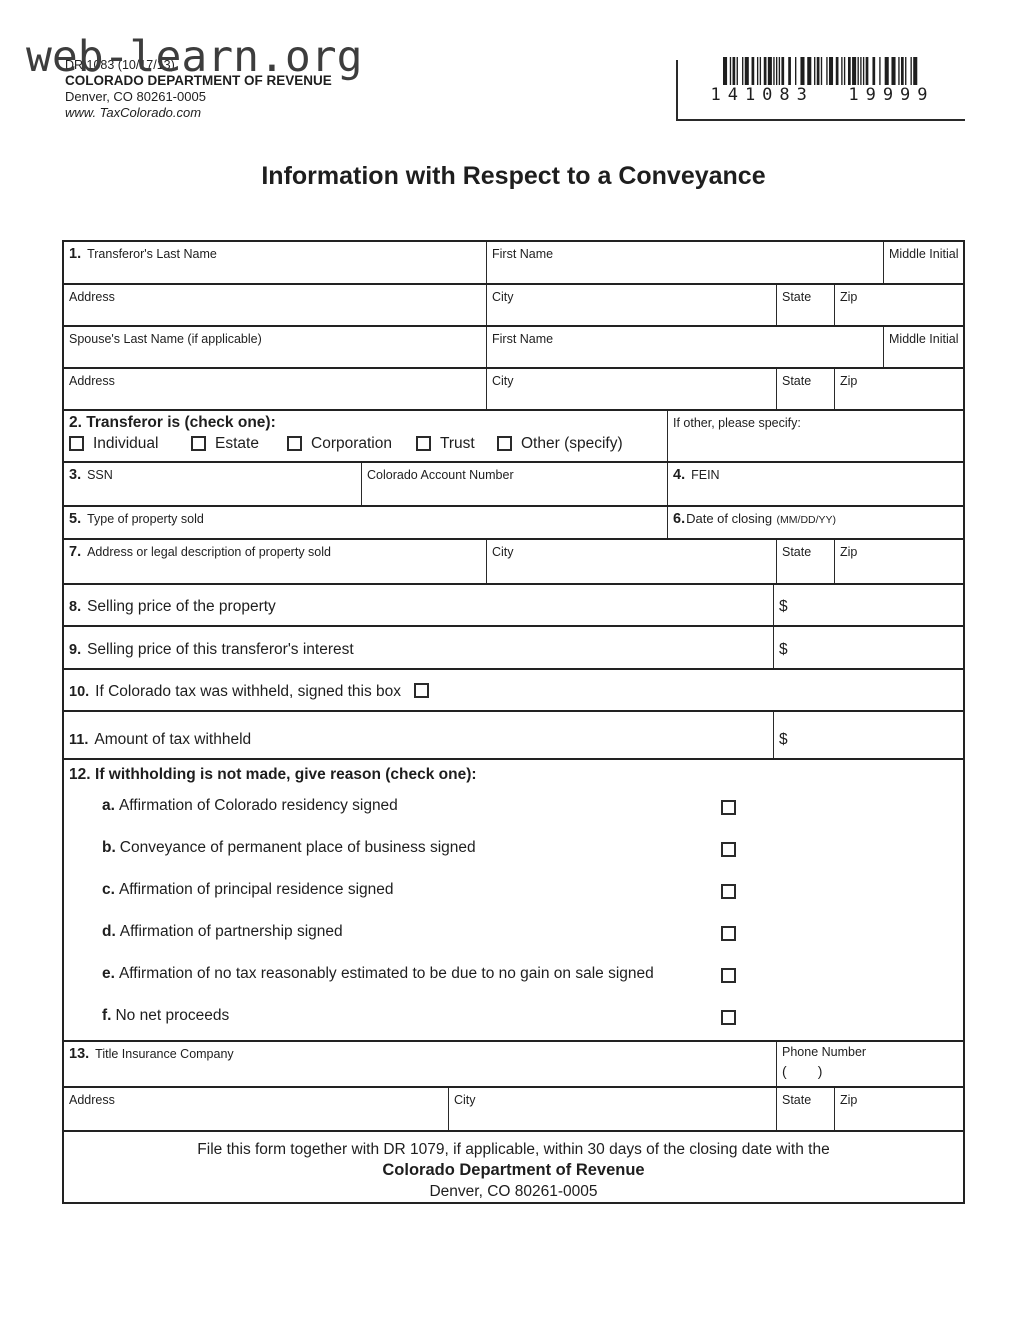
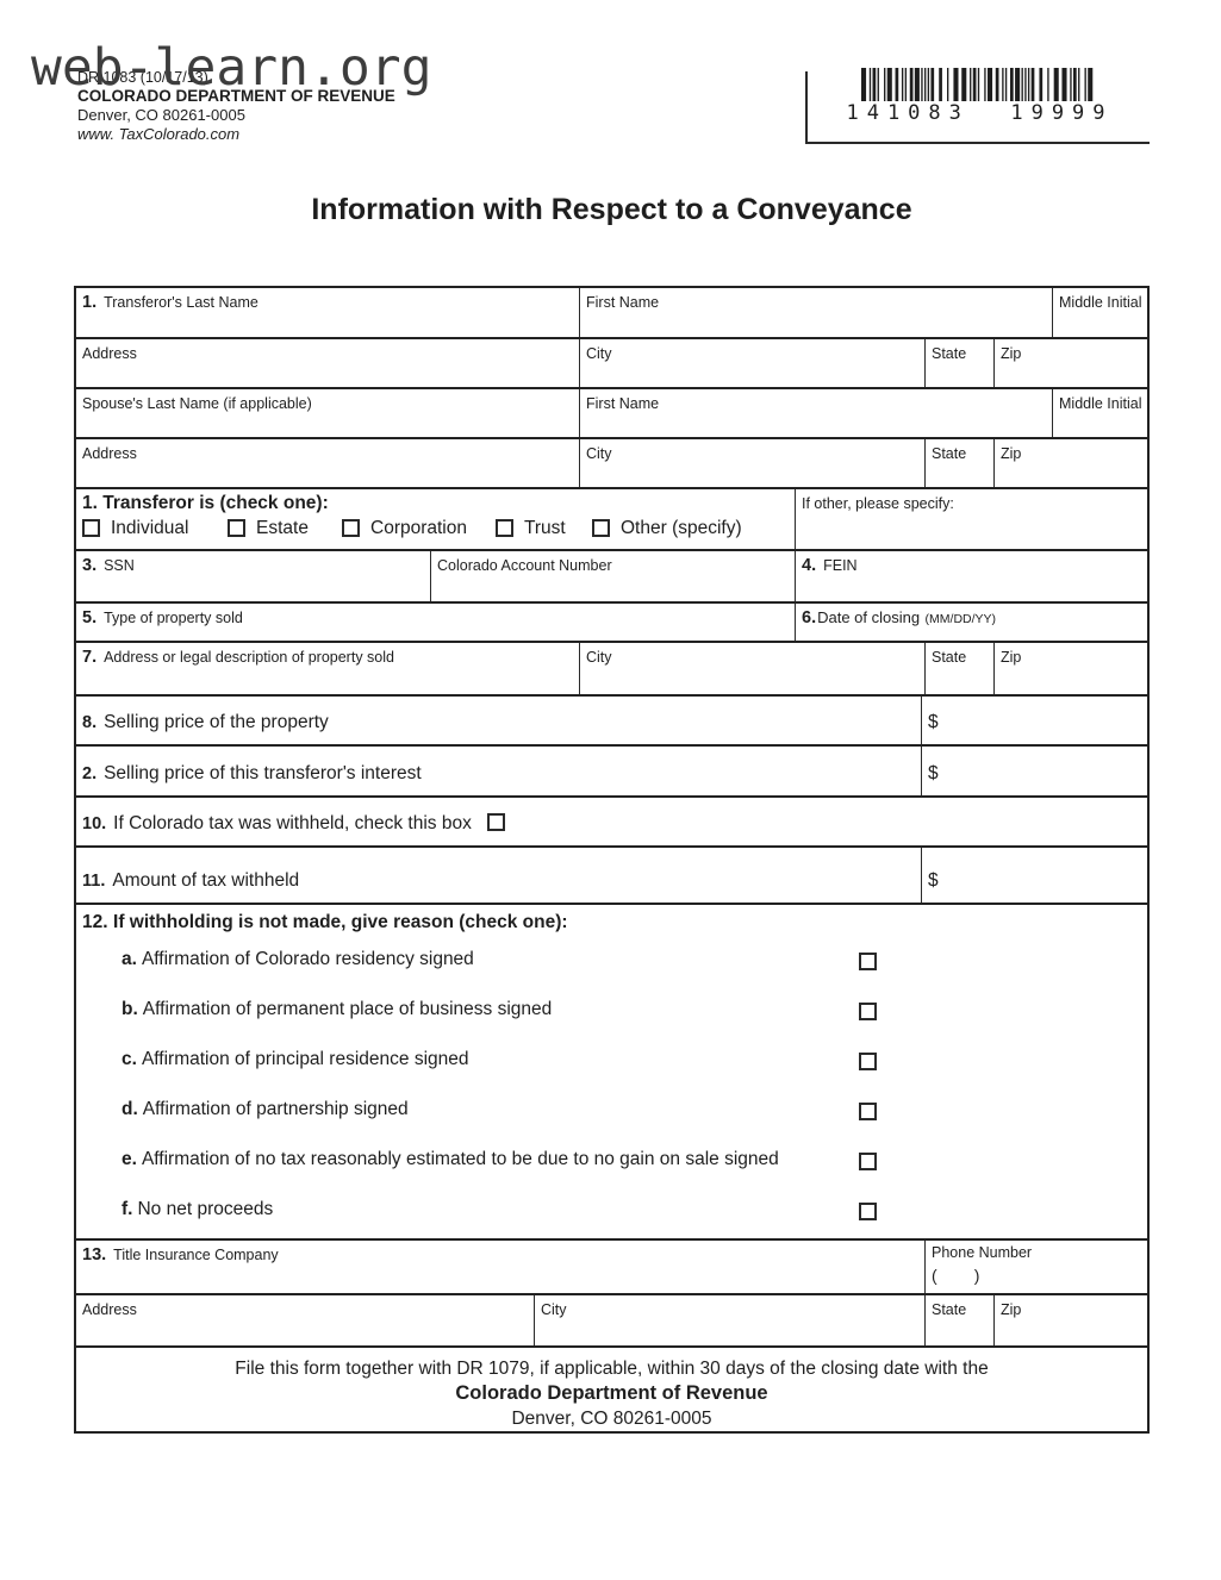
  web-learn.org
  DR 1083 (10/17/13)
  COLORADO DEPARTMENT OF REVENUE
  Denver, CO 80261-0005
  www. TaxColorado.com
  141083 19999
  Information with Respect to a Conveyance
  1. Transferor's Last Name
  First Name
  Middle Initial
  Address
  City
  State
  Zip
  Spouse's Last Name (if applicable)
  First Name
  Middle Initial
  Address
  City
  State
  Zip
- 2. Transferor is (check one):
+ 1. Transferor is (check one):
  Individual
  Estate
  Corporation
  Trust
  Other (specify)
  If other, please specify:
  3. SSN
  Colorado Account Number
  4. FEIN
  5. Type of property sold
  6.Date of closing (MM/DD/YY)
  7. Address or legal description of property sold
  City
  State
  Zip
  8. Selling price of the property
  $
- 9. Selling price of this transferor's interest
+ 2. Selling price of this transferor's interest
  $
- 10. If Colorado tax was withheld, signed this box
+ 10. If Colorado tax was withheld, check this box
  11. Amount of tax withheld
  $
  12. If withholding is not made, give reason (check one):
  a. Affirmation of Colorado residency signed
- b. Conveyance of permanent place of business signed
+ b. Affirmation of permanent place of business signed
  c. Affirmation of principal residence signed
  d. Affirmation of partnership signed
  e. Affirmation of no tax reasonably estimated to be due to no gain on sale signed
  f. No net proceeds
  13. Title Insurance Company
  Phone Number
  ( )
  Address
  City
  State
  Zip
  File this form together with DR 1079, if applicable, within 30 days of the closing date with the
  Colorado Department of Revenue
  Denver, CO 80261-0005
